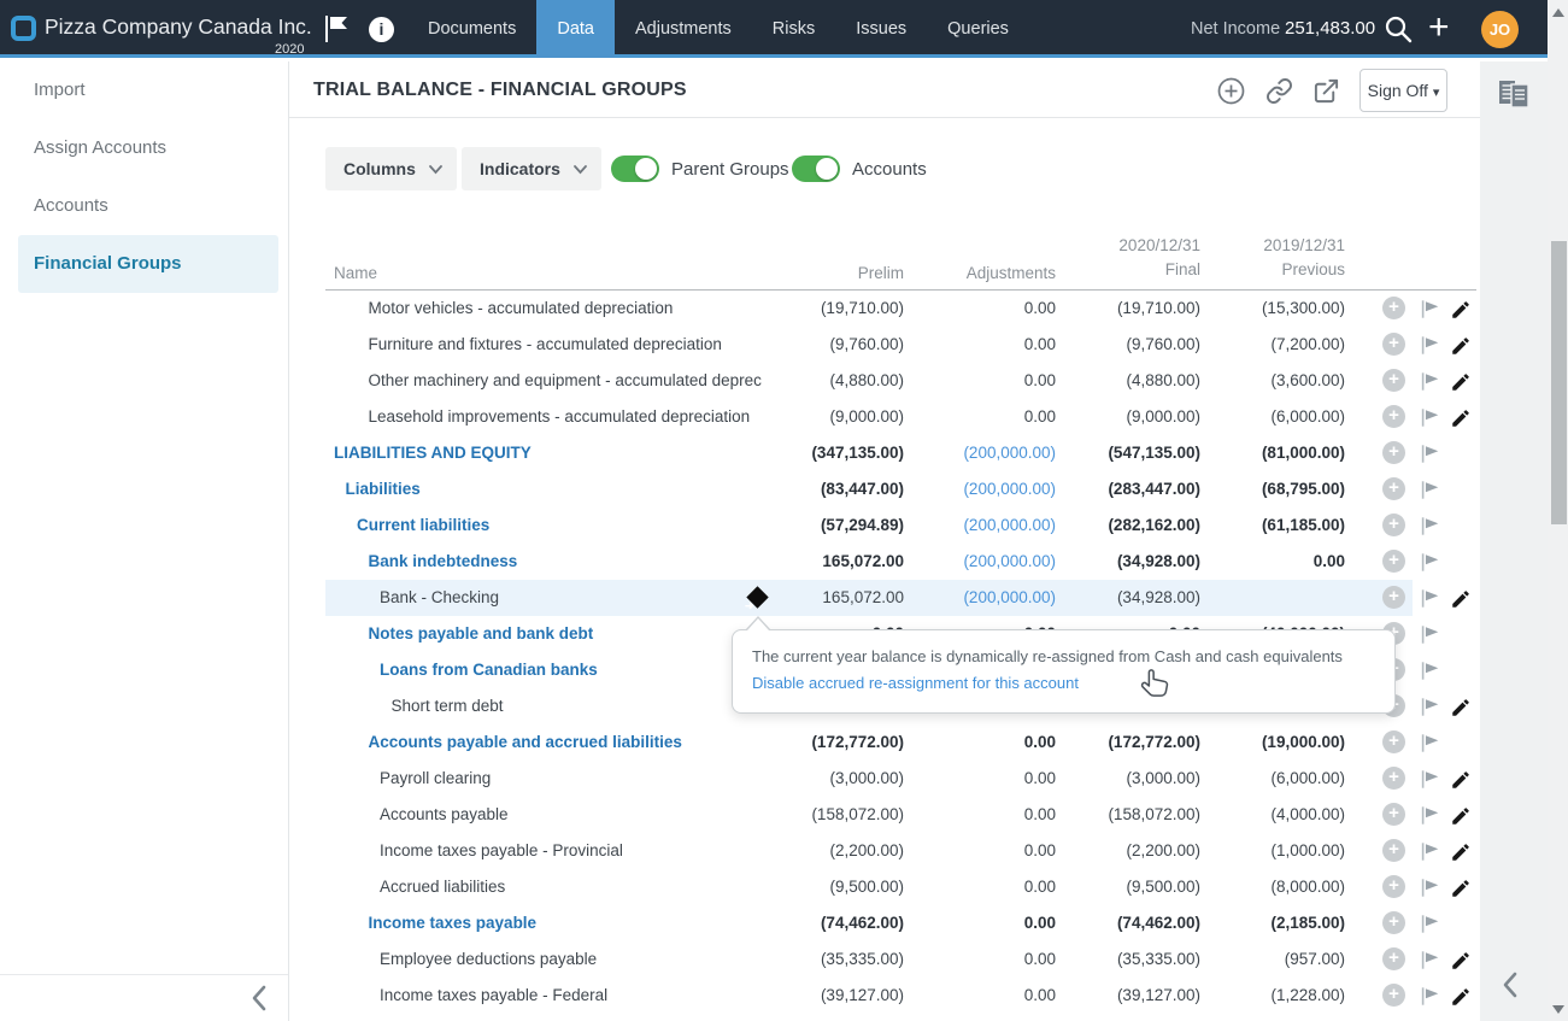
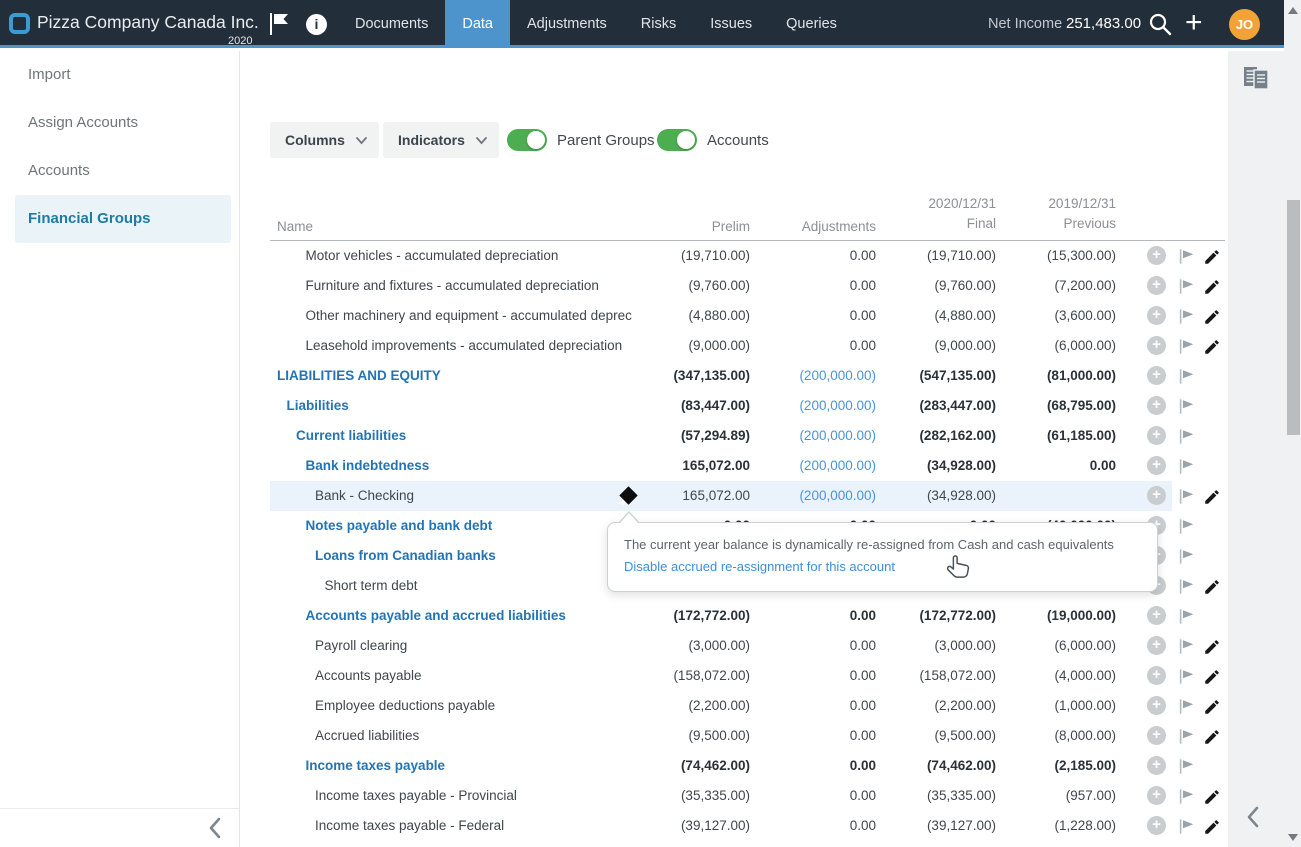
  Pizza Company Canada Inc.
  2020
  i
  Documents
  Data
  Adjustments
  Risks
  Issues
  Queries
  Net Income
  251,483.00
  +
  JO
  Import
  Assign Accounts
  Accounts
  Financial Groups
- TRIAL BALANCE - FINANCIAL GROUPS
- Sign Off ▾
  Columns
  Indicators
  Parent Groups
  Accounts
  Name
  Prelim
  Adjustments
  2020/12/31
  Final
  2019/12/31
  Previous
  Motor vehicles - accumulated depreciation
  (19,710.00)
  0.00
  (19,710.00)
  (15,300.00)
  +
  Furniture and fixtures - accumulated depreciation
  (9,760.00)
  0.00
  (9,760.00)
  (7,200.00)
  +
  Other machinery and equipment - accumulated deprec
  (4,880.00)
  0.00
  (4,880.00)
  (3,600.00)
  +
  Leasehold improvements - accumulated depreciation
  (9,000.00)
  0.00
  (9,000.00)
  (6,000.00)
  +
  LIABILITIES AND EQUITY
  (347,135.00)
  (200,000.00)
  (547,135.00)
  (81,000.00)
  +
  Liabilities
  (83,447.00)
  (200,000.00)
  (283,447.00)
  (68,795.00)
  +
  Current liabilities
  (57,294.89)
  (200,000.00)
  (282,162.00)
  (61,185.00)
  +
  Bank indebtedness
  165,072.00
  (200,000.00)
  (34,928.00)
  0.00
  +
  Bank - Checking
  165,072.00
  (200,000.00)
  (34,928.00)
  +
  Notes payable and bank debt
  Loans from Canadian banks
  Short term debt
  Accounts payable and accrued liabilities
  (172,772.00)
  0.00
  (172,772.00)
  (19,000.00)
  +
  Payroll clearing
  (3,000.00)
  0.00
  (3,000.00)
  (6,000.00)
  +
  Accounts payable
  (158,072.00)
  0.00
  (158,072.00)
  (4,000.00)
  +
- Income taxes payable - Provincial
+ Employee deductions payable
  (2,200.00)
  0.00
  (2,200.00)
  (1,000.00)
  +
  Accrued liabilities
  (9,500.00)
  0.00
  (9,500.00)
  (8,000.00)
  +
  Income taxes payable
  (74,462.00)
  0.00
  (74,462.00)
  (2,185.00)
  +
- Employee deductions payable
+ Income taxes payable - Provincial
  (35,335.00)
  0.00
  (35,335.00)
  (957.00)
  +
  Income taxes payable - Federal
  (39,127.00)
  0.00
  (39,127.00)
  (1,228.00)
  +
  The current year balance is dynamically re-assigned from Cash and cash equivalents
  Disable accrued re-assignment for this account
